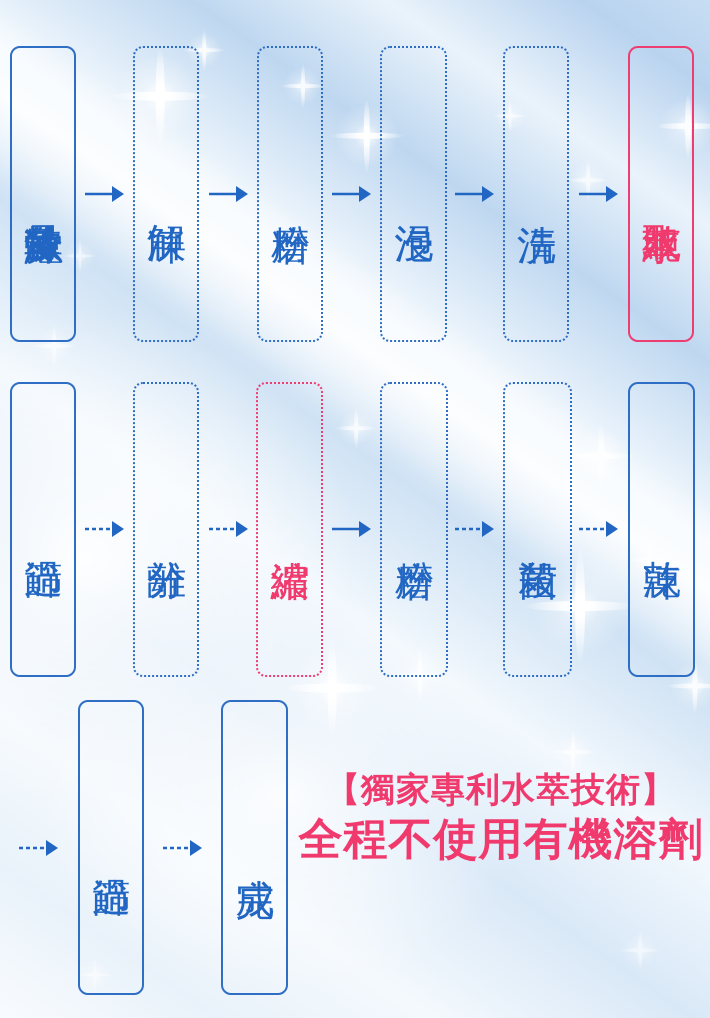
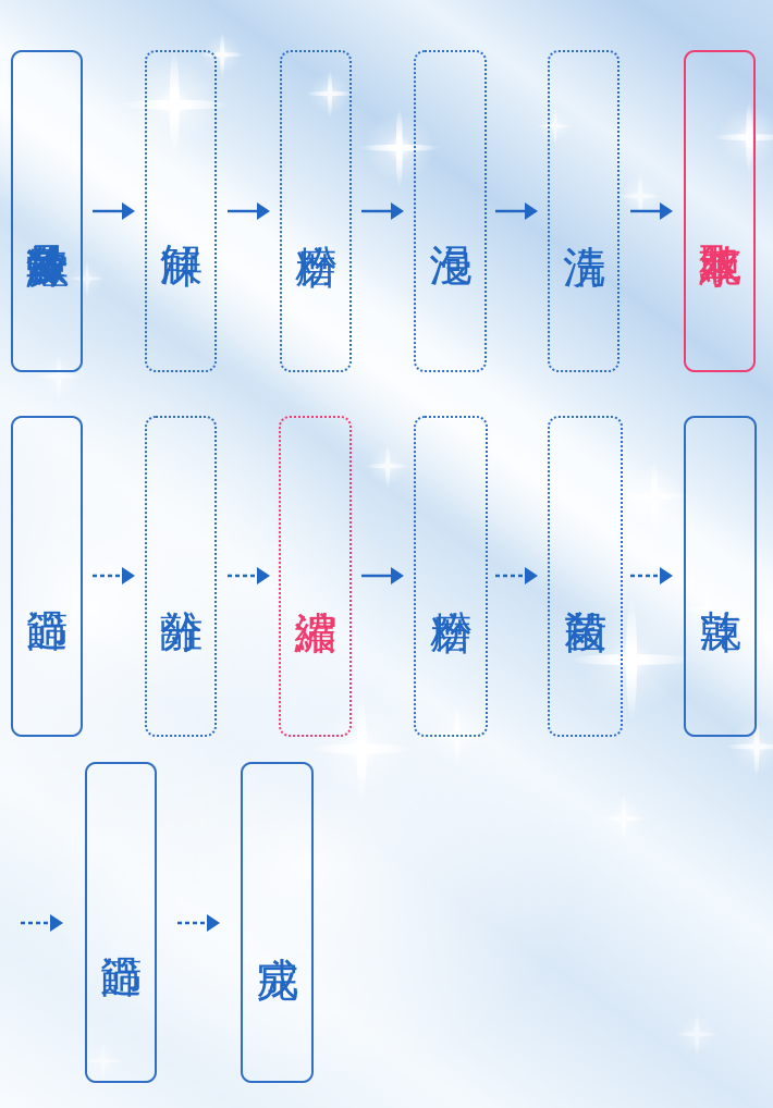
- 【獨家專利水萃技術】
- 全程不使用有機溶劑
